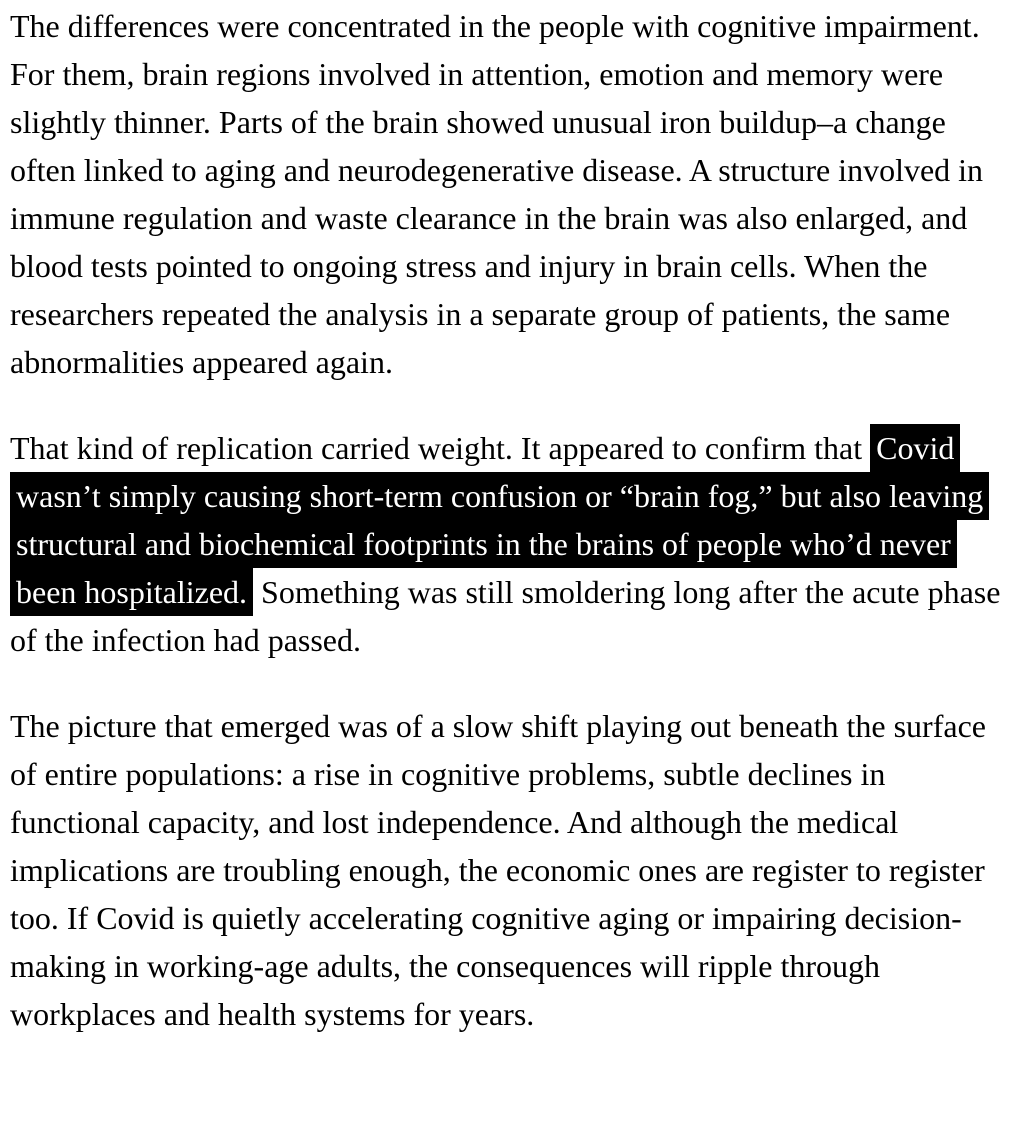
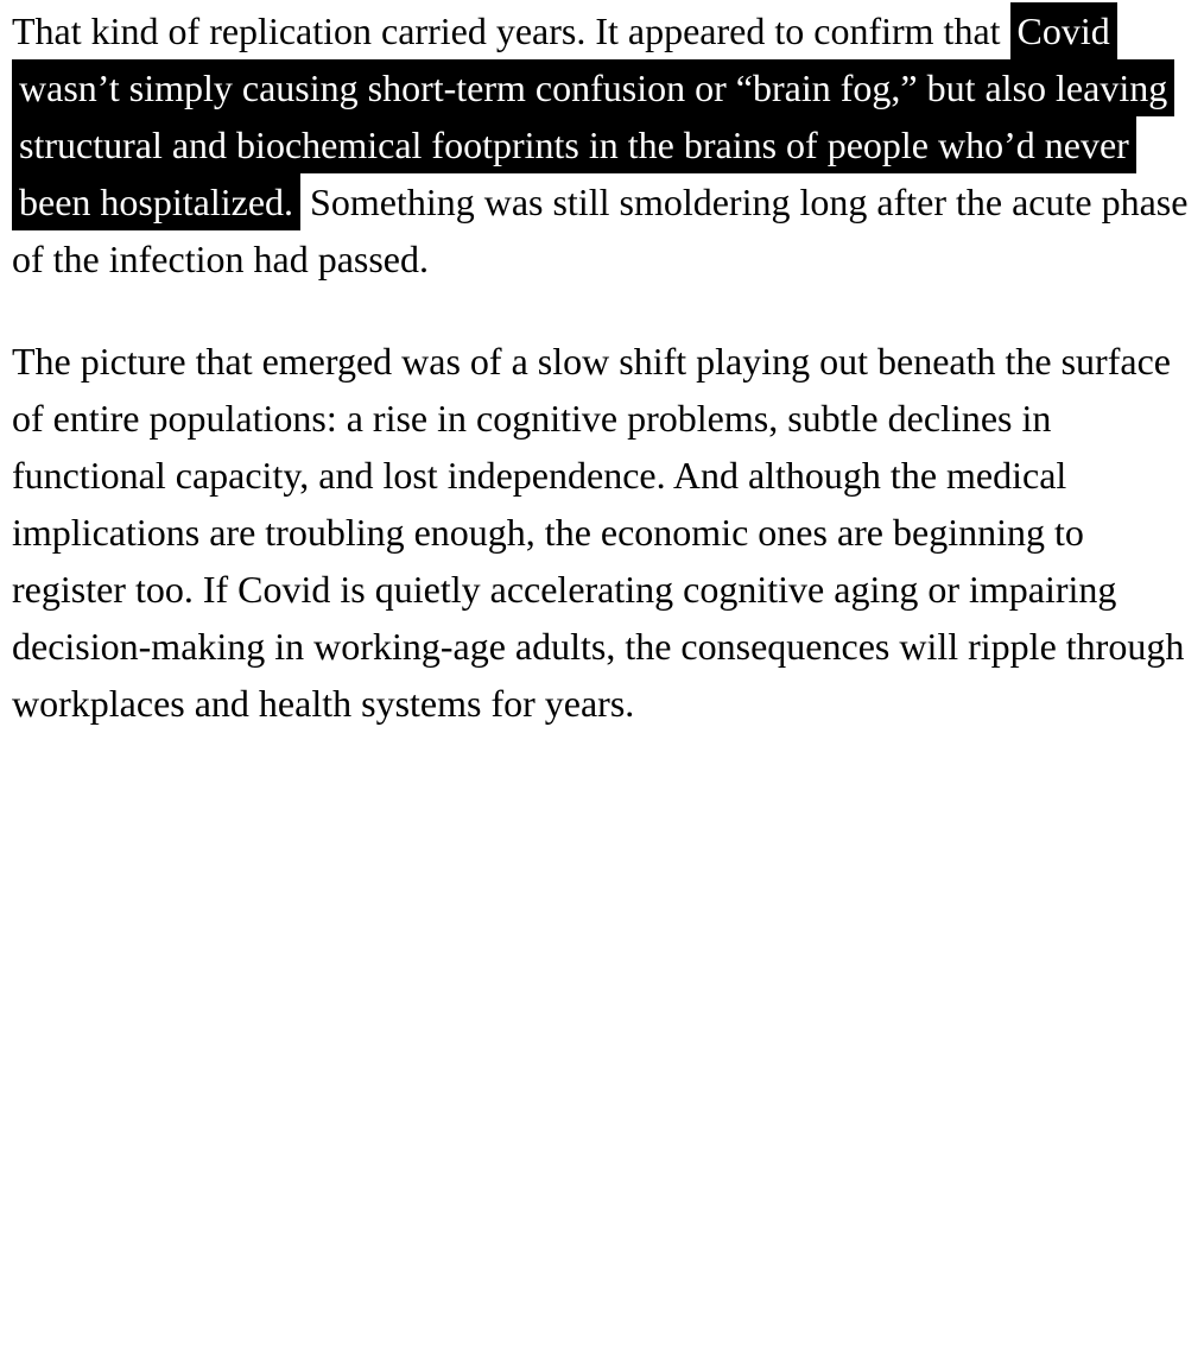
- The differences were concentrated in the people with cognitive impairment. For them, brain regions involved in attention, emotion and memory were slightly thinner. Parts of the brain showed unusual iron buildup–a change often linked to aging and neurodegenerative disease. A structure involved in immune regulation and waste clearance in the brain was also enlarged, and blood tests pointed to ongoing stress and injury in brain cells. When the researchers repeated the analysis in a separate group of patients, the same abnormalities appeared again.
- That kind of replication carried weight. It appeared to confirm that Covid wasn’t simply causing short-term confusion or “brain fog,” but also leaving structural and biochemical footprints in the brains of people who’d never been hospitalized. Something was still smoldering long after the acute phase of the infection had passed.
+ That kind of replication carried years. It appeared to confirm that Covid wasn’t simply causing short-term confusion or “brain fog,” but also leaving structural and biochemical footprints in the brains of people who’d never been hospitalized. Something was still smoldering long after the acute phase of the infection had passed.
- The picture that emerged was of a slow shift playing out beneath the surface of entire populations: a rise in cognitive problems, subtle declines in functional capacity, and lost independence. And although the medical implications are troubling enough, the economic ones are register to register too. If Covid is quietly accelerating cognitive aging or impairing decision-making in working-age adults, the consequences will ripple through workplaces and health systems for years.
+ The picture that emerged was of a slow shift playing out beneath the surface of entire populations: a rise in cognitive problems, subtle declines in functional capacity, and lost independence. And although the medical implications are troubling enough, the economic ones are beginning to register too. If Covid is quietly accelerating cognitive aging or impairing decision-making in working-age adults, the consequences will ripple through workplaces and health systems for years.
